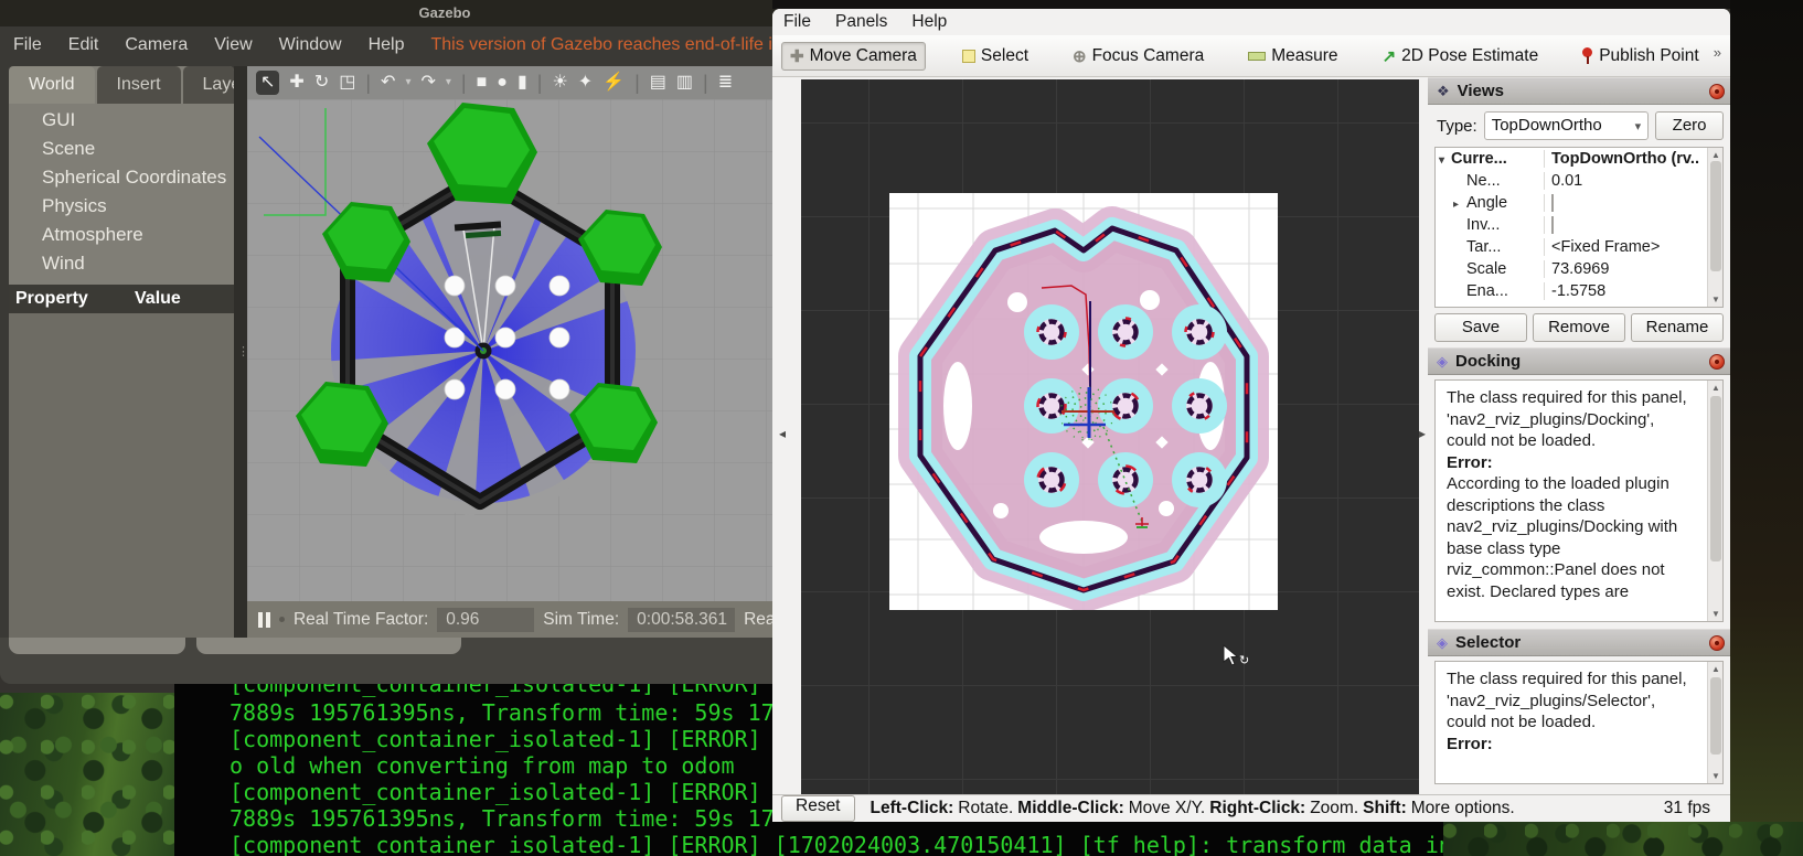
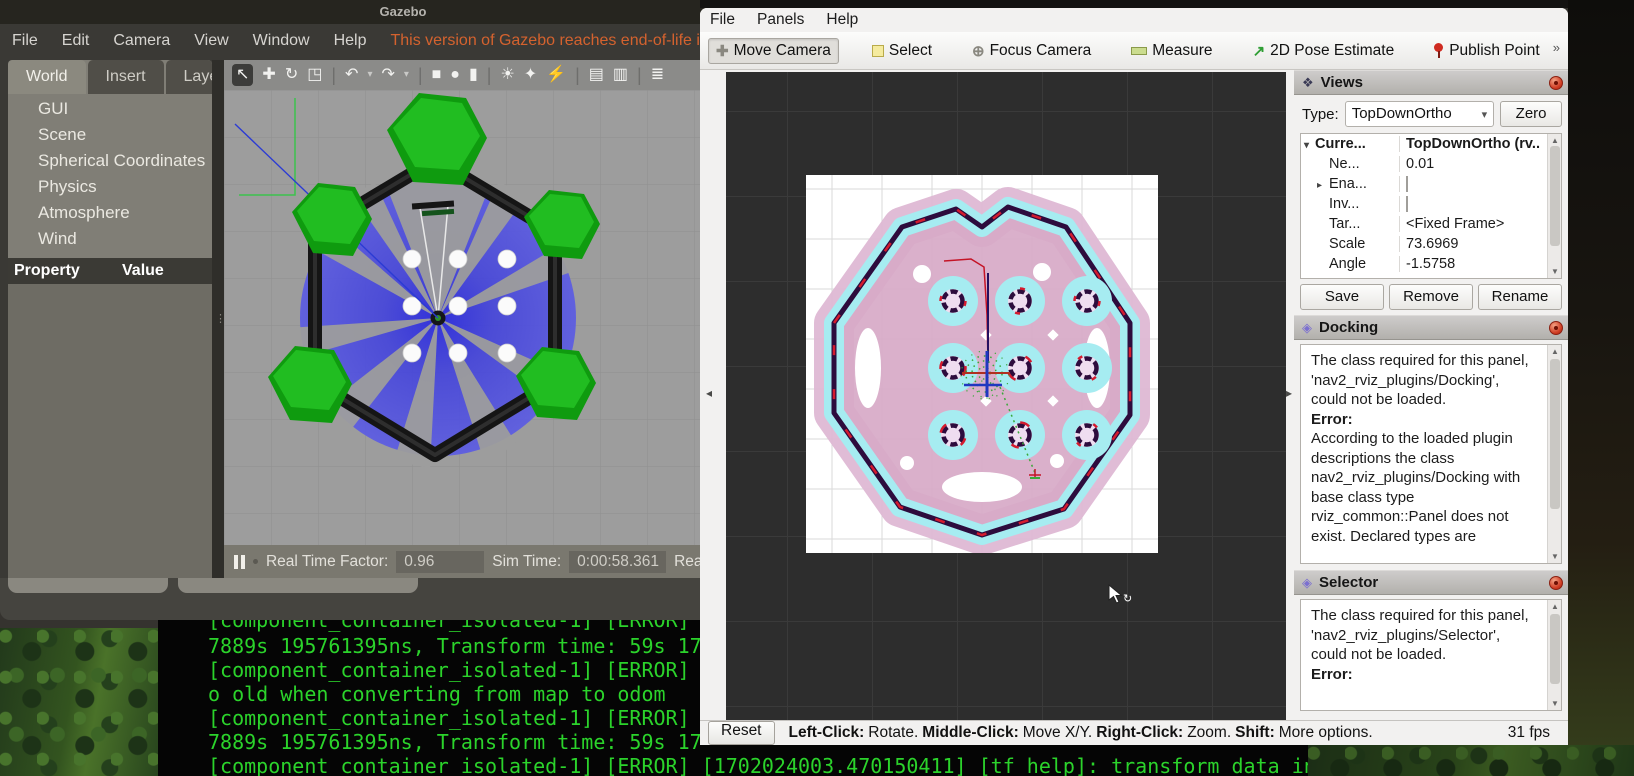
  [component_container_isolated-1] [ERROR]
  7889s 195761395ns, Transform time: 59s 17
  [component_container_isolated-1] [ERROR]
  o old when converting from map to odom
  [component_container_isolated-1] [ERROR]
  7889s 195761395ns, Transform time: 59s 17
  [component_container_isolated-1] [ERROR] [1702024003.470150411] [tf_help]: transform data i
  Gazebo
  File
  Edit
  Camera
  View
  Window
  Help
  This version of Gazebo reaches end-of-life i
  World
  Insert
  GUI
  Scene
  Spherical Coordinates
  Physics
  Atmosphere
  Wind
  Property
  Value
  ⋮
  ↖
  ✚
  ↻
  ◳
  |
  ↶
  ▾
  ↷
  ▾
  |
  ■
  ●
  ▮
  |
  ☀
  ✦
  ⚡
  |
  ▤
  ▥
  |
  ≣
  Real Time Factor:
  0.96
  Sim Time:
  0:00:58.361
  Rea
  File
  Panels
  Help
  ✚
  Move Camera
  Select
  ⊕
  Focus Camera
  Measure
  ↗
  2D Pose Estimate
  Publish Point
  »
  ◂
  ▸
  ❖
  Views
  Type:
  TopDownOrtho
  ▾
  Zero
  ▾
  Curre...
  TopDownOrtho (rv..
  Ne...
  0.01
  ▸
- Angle
+ Ena...
  Inv...
  Tar...
  <Fixed Frame>
  Scale
  73.6969
- Ena...
+ Angle
  -1.5758
  ▲
  ▼
  Save
  Remove
  Rename
  ◈
  Docking
  The class required for this panel, 'nav2_rviz_plugins/Docking', could not be loaded.
  Error:
  According to the loaded plugin descriptions the class nav2_rviz_plugins/Docking with base class type rviz_common::Panel does not exist. Declared types are
  ▲
  ▼
  ◈
  Selector
  The class required for this panel, 'nav2_rviz_plugins/Selector', could not be loaded.
  Error:
  ▲
  ▼
  Reset
  Left-Click:
  Rotate.
  Middle-Click:
  Move X/Y.
  Right-Click:
  Zoom.
  Shift:
  More options.
  31 fps
  ↻
